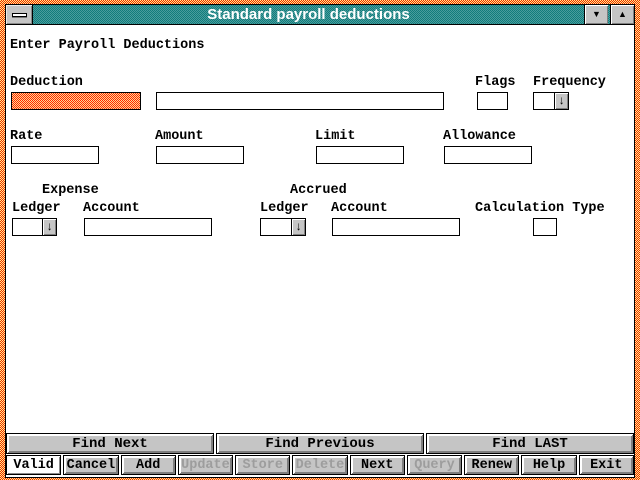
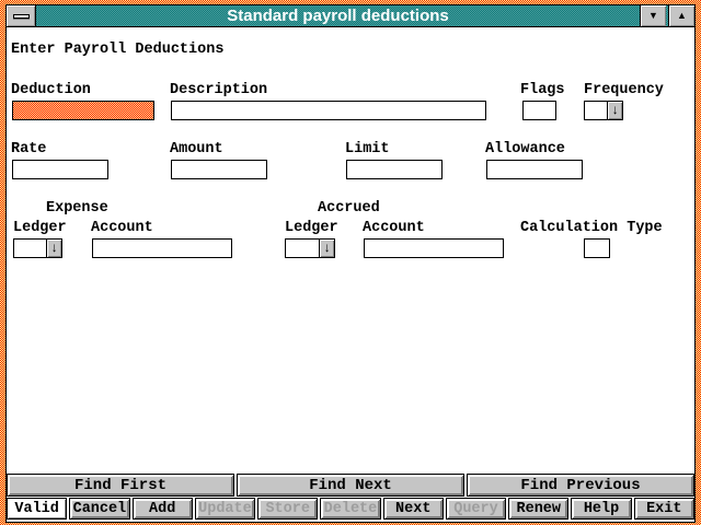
  Standard payroll deductions
  ▼
  ▲
  Enter Payroll Deductions
  Deduction
+ Description
  Flags
  Frequency
  ↓
  Rate
  Amount
  Limit
  Allowance
  Expense
  Accrued
  Ledger
  Account
  Ledger
  Account
  Calculation Type
  ↓
  ↓
+ Find First
  Find Next
  Find Previous
- Find LAST
  Valid
  Cancel
  Add
  Update
  Store
  Delete
  Next
  Query
  Renew
  Help
  Exit
